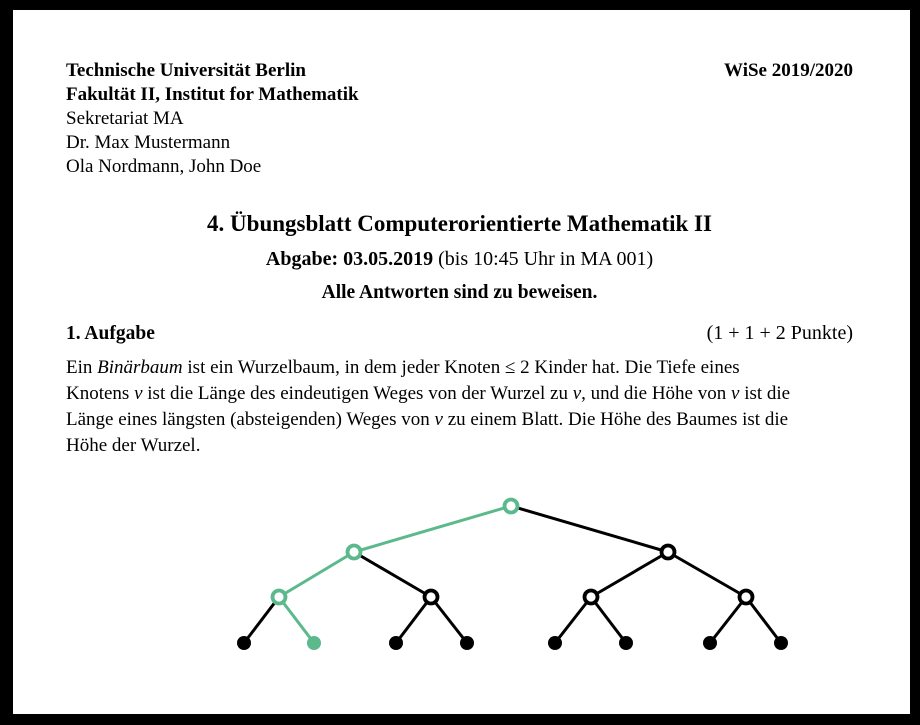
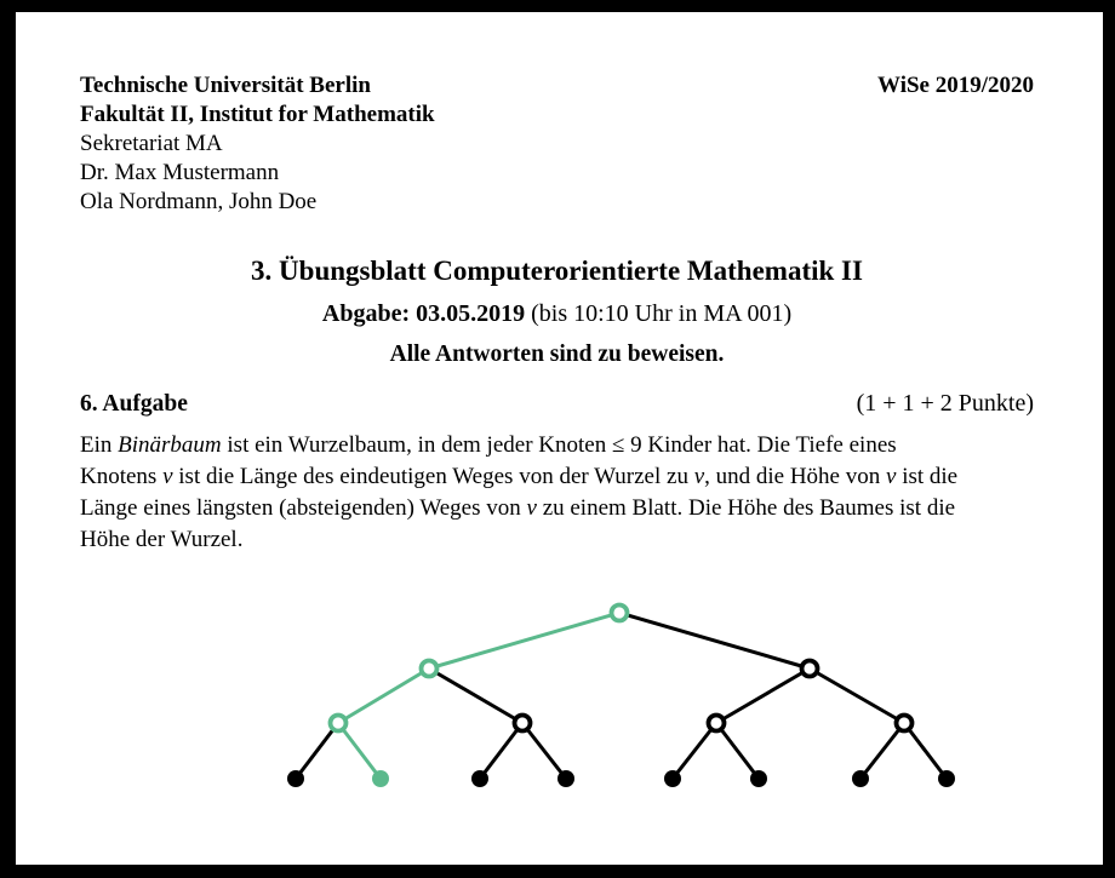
  Technische Universität Berlin
  Fakultät II, Institut for Mathematik
  Sekretariat MA
  Dr. Max Mustermann
  Ola Nordmann, John Doe
  WiSe 2019/2020
- 4. Übungsblatt Computerorientierte Mathematik II
+ 3. Übungsblatt Computerorientierte Mathematik II
- Abgabe: 03.05.2019 (bis 10:45 Uhr in MA 001)
+ Abgabe: 03.05.2019 (bis 10:10 Uhr in MA 001)
  Alle Antworten sind zu beweisen.
- 1. Aufgabe
+ 6. Aufgabe
  (1 + 1 + 2 Punkte)
- Ein Binärbaum ist ein Wurzelbaum, in dem jeder Knoten ≤ 2 Kinder hat. Die Tiefe eines
+ Ein Binärbaum ist ein Wurzelbaum, in dem jeder Knoten ≤ 9 Kinder hat. Die Tiefe eines
  Knotens v ist die Länge des eindeutigen Weges von der Wurzel zu v, und die Höhe von v ist die
  Länge eines längsten (absteigenden) Weges von v zu einem Blatt. Die Höhe des Baumes ist die
  Höhe der Wurzel.
